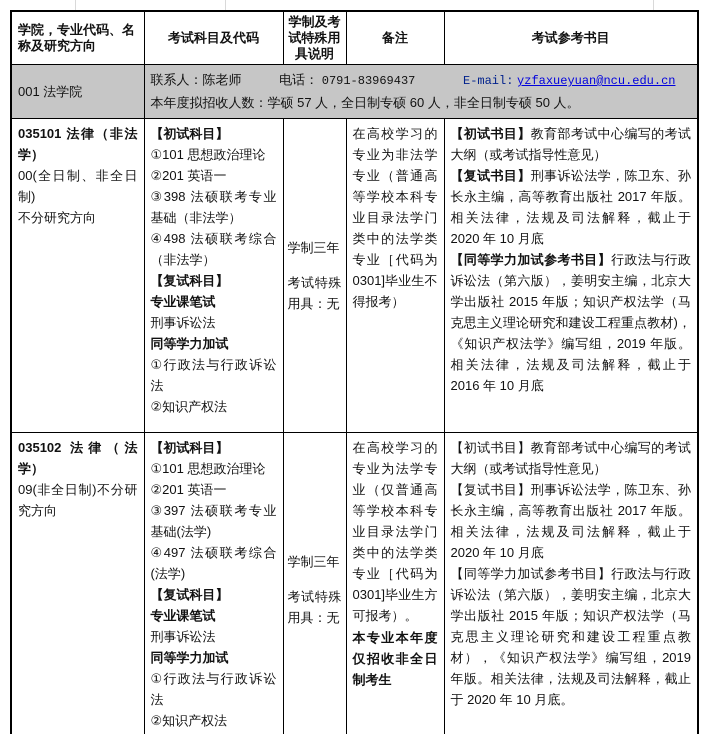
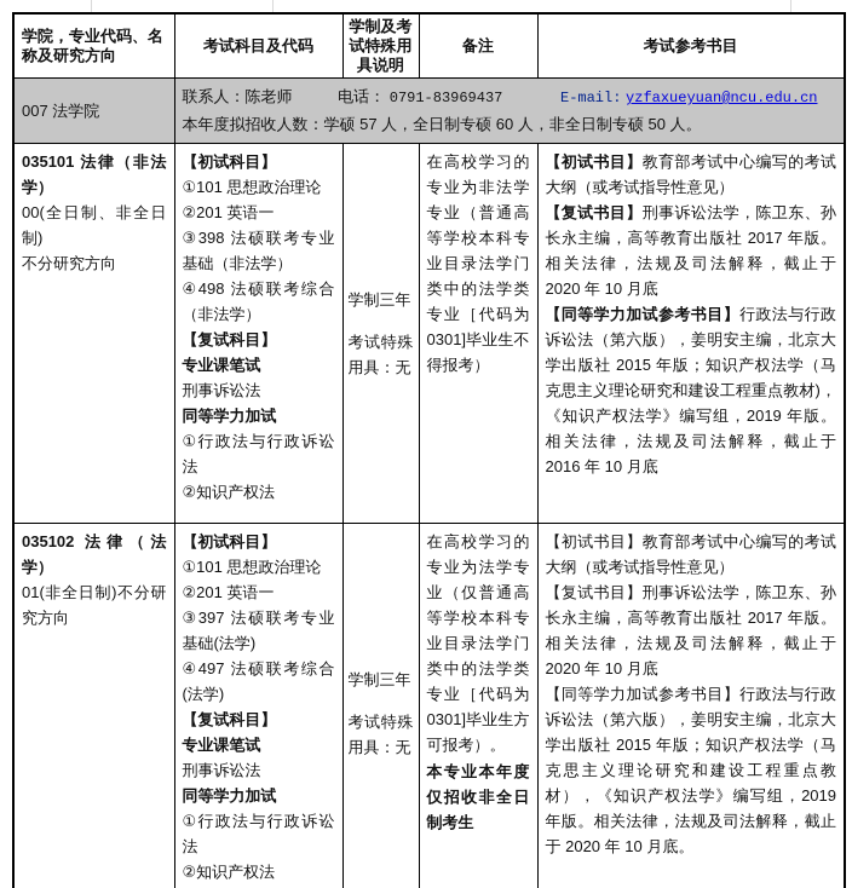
  学院，专业代码、名称及研究方向	考试科目及代码	学制及考试特殊用具说明	备注	考试参考书目
- 001 法学院	联系人：陈老师 电话： 0791-83969437 E-mail: yzfaxueyuan@ncu.edu.cn 本年度拟招收人数：学硕 57 人，全日制专硕 60 人，非全日制专硕 50 人。
+ 007 法学院	联系人：陈老师 电话： 0791-83969437 E-mail: yzfaxueyuan@ncu.edu.cn 本年度拟招收人数：学硕 57 人，全日制专硕 60 人，非全日制专硕 50 人。
  035101 法律（非法学）00(全日制、非全日制)不分研究方向	【初试科目】①101 思想政治理论②201 英语一③398 法硕联考专业基础（非法学）④498 法硕联考综合（非法学）【复试科目】专业课笔试刑事诉讼法同等学力加试①行政法与行政诉讼法②知识产权法	学制三年考试特殊用具：无	在高校学习的专业为非法学专业（普通高等学校本科专业目录法学门类中的法学类专业［代码为 0301]毕业生不得报考）	【初试书目】教育部考试中心编写的考试大纲（或考试指导性意见）【复试书目】刑事诉讼法学，陈卫东、孙长永主编，高等教育出版社 2017 年版。相关法律，法规及司法解释，截止于 2020 年 10 月底【同等学力加试参考书目】行政法与行政诉讼法（第六版），姜明安主编，北京大学出版社 2015 年版；知识产权法学（马克思主义理论研究和建设工程重点教材)，《知识产权法学》编写组，2019 年版。相关法律，法规及司法解释，截止于 2016 年 10 月底
- 035102 法律（法学）09(非全日制)不分研究方向	【初试科目】①101 思想政治理论②201 英语一③397 法硕联考专业基础(法学)④497 法硕联考综合(法学)【复试科目】专业课笔试刑事诉讼法同等学力加试①行政法与行政诉讼法②知识产权法	学制三年考试特殊用具：无	在高校学习的专业为法学专业（仅普通高等学校本科专业目录法学门类中的法学类专业［代码为 0301]毕业生方可报考）。本专业本年度仅招收非全日制考生	【初试书目】教育部考试中心编写的考试大纲（或考试指导性意见）【复试书目】刑事诉讼法学，陈卫东、孙长永主编，高等教育出版社 2017 年版。相关法律，法规及司法解释，截止于 2020 年 10 月底【同等学力加试参考书目】行政法与行政诉讼法（第六版），姜明安主编，北京大学出版社 2015 年版；知识产权法学（马克思主义理论研究和建设工程重点教材），《知识产权法学》编写组，2019 年版。相关法律，法规及司法解释，截止于 2020 年 10 月底。
+ 035102 法律（法学）01(非全日制)不分研究方向	【初试科目】①101 思想政治理论②201 英语一③397 法硕联考专业基础(法学)④497 法硕联考综合(法学)【复试科目】专业课笔试刑事诉讼法同等学力加试①行政法与行政诉讼法②知识产权法	学制三年考试特殊用具：无	在高校学习的专业为法学专业（仅普通高等学校本科专业目录法学门类中的法学类专业［代码为 0301]毕业生方可报考）。本专业本年度仅招收非全日制考生	【初试书目】教育部考试中心编写的考试大纲（或考试指导性意见）【复试书目】刑事诉讼法学，陈卫东、孙长永主编，高等教育出版社 2017 年版。相关法律，法规及司法解释，截止于 2020 年 10 月底【同等学力加试参考书目】行政法与行政诉讼法（第六版），姜明安主编，北京大学出版社 2015 年版；知识产权法学（马克思主义理论研究和建设工程重点教材），《知识产权法学》编写组，2019 年版。相关法律，法规及司法解释，截止于 2020 年 10 月底。
